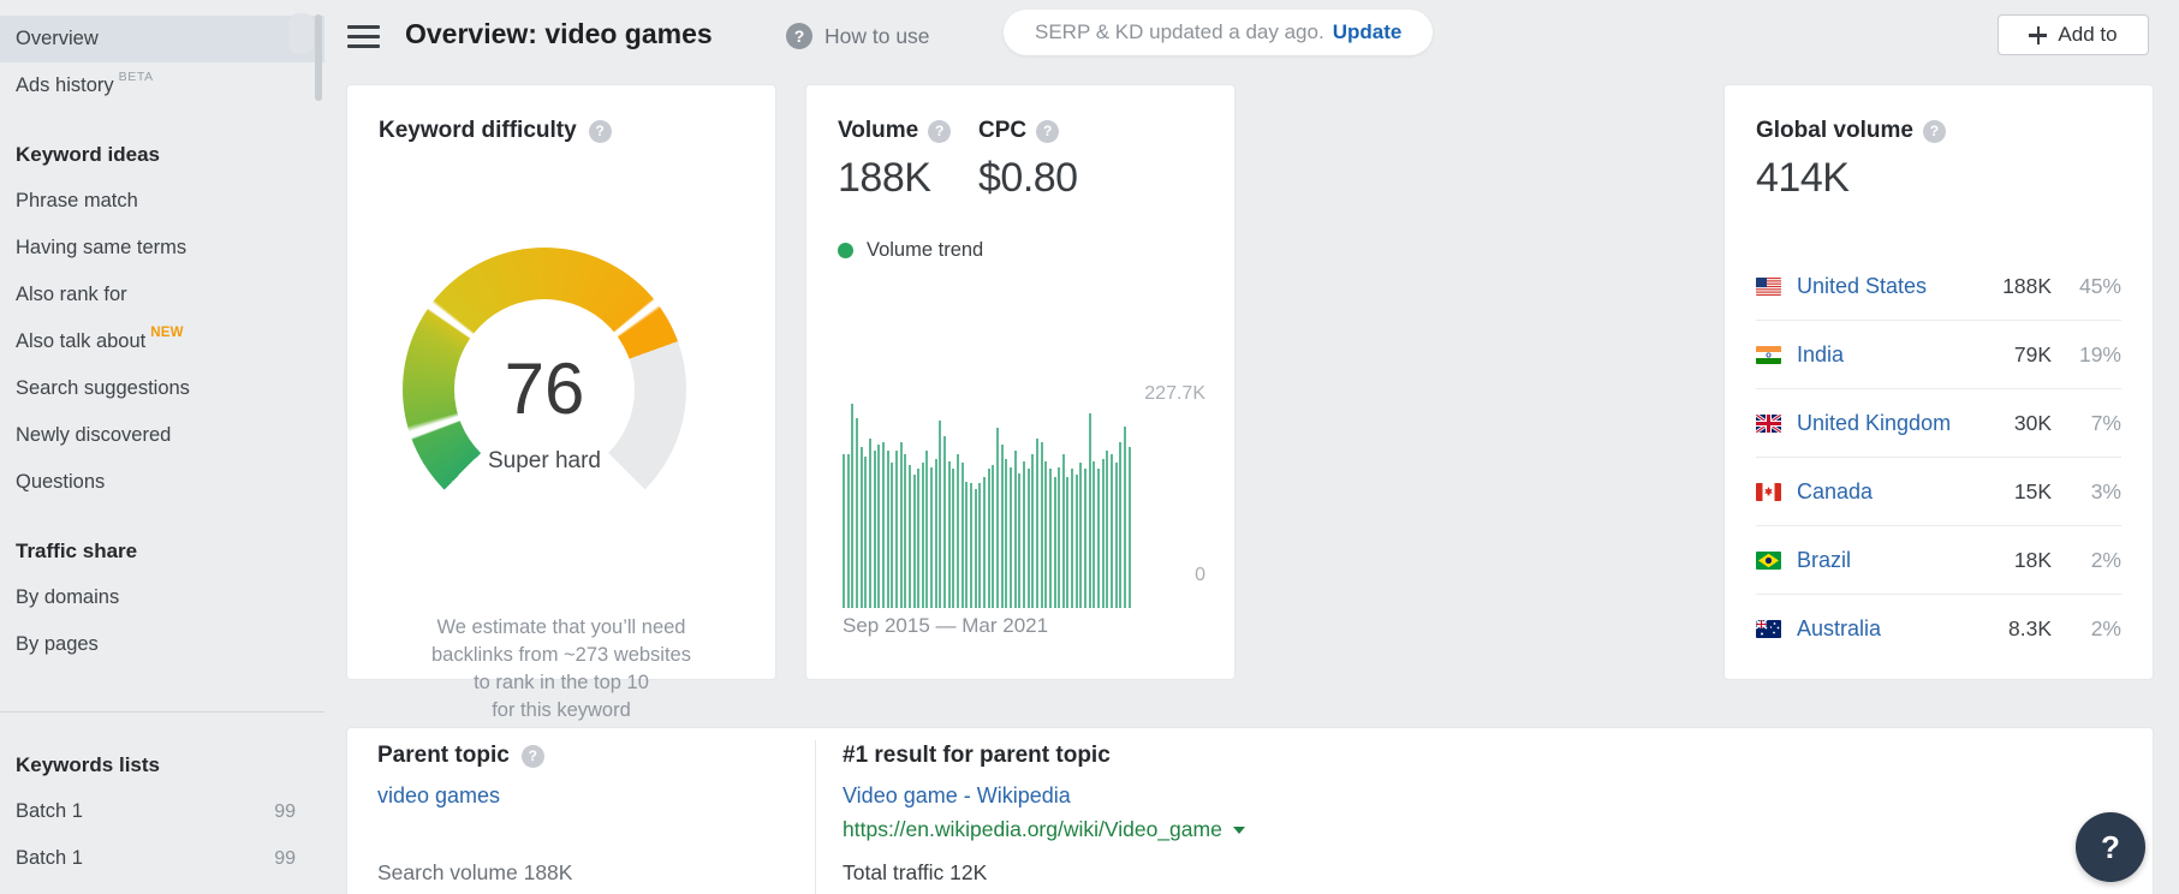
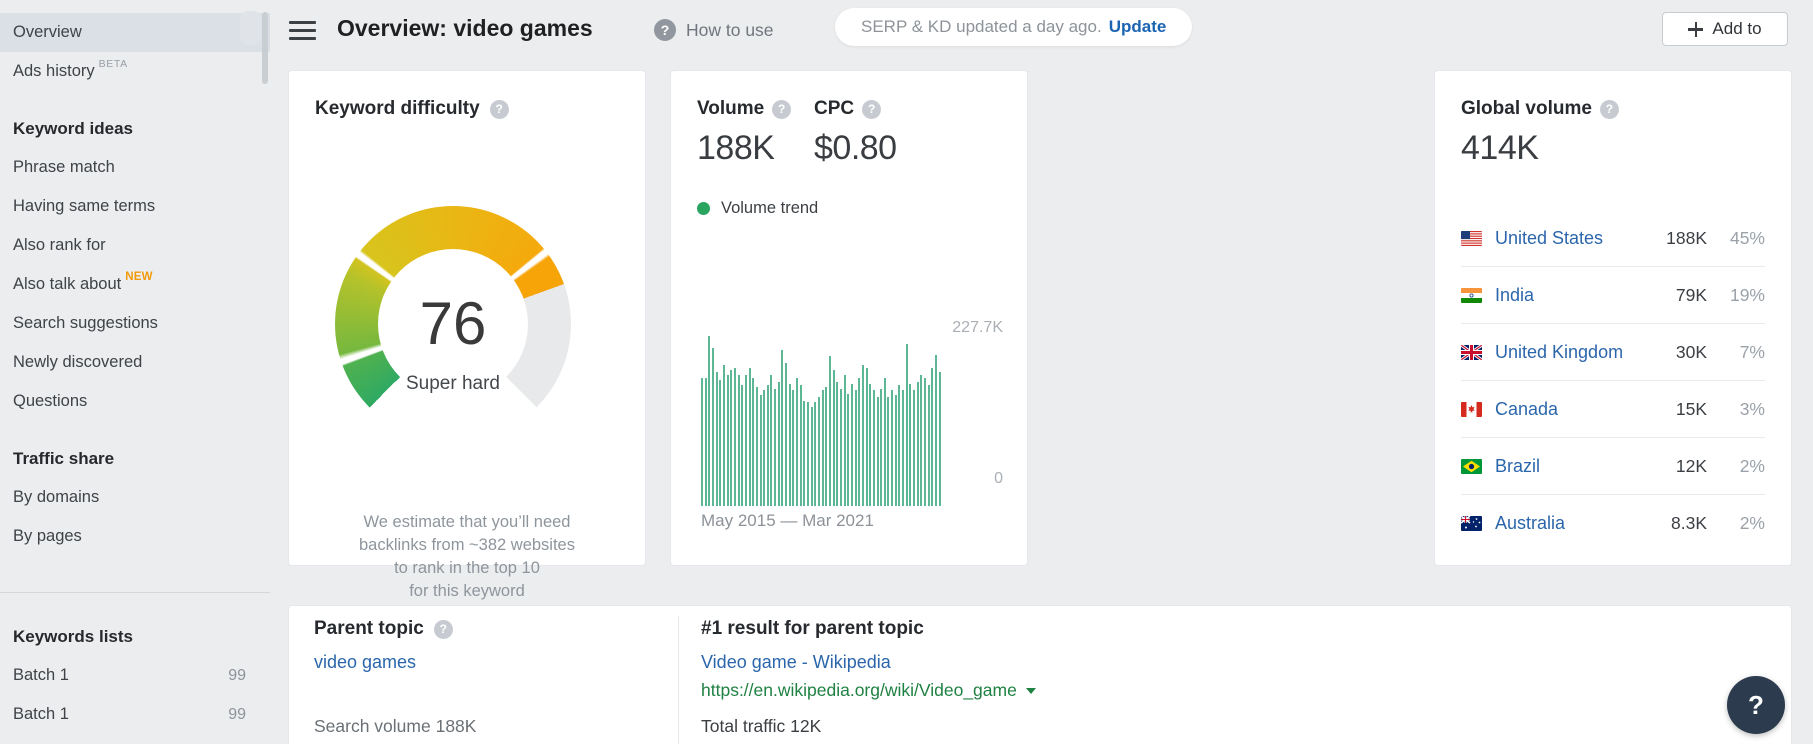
  Overview
  Ads history
  BETA
  Keyword ideas
  Phrase match
  Having same terms
  Also rank for
  Also talk about
  NEW
  Search suggestions
  Newly discovered
  Questions
  Traffic share
  By domains
  By pages
  Keywords lists
  Batch 1
  99
  Batch 1
  99
  Overview: video games
  How to use
  SERP & KD updated a day ago.
  Update
  Add to
  Keyword difficulty
  76
  Super hard
  We estimate that you’ll need
- backlinks from ~273 websites
+ backlinks from ~382 websites
  to rank in the top 10
  for this keyword
  Volume
  CPC
  188K
  $0.80
  Volume trend
  227.7K
  0
- Sep 2015 — Mar 2021
+ May 2015 — Mar 2021
  Global volume
  414K
  United States
  188K
  45%
  India
  79K
  19%
  United Kingdom
  30K
  7%
  Canada
  15K
  3%
  Brazil
- 18K
+ 12K
  2%
  Australia
  8.3K
  2%
  Parent topic
  video games
  Search volume 188K
  #1 result for parent topic
  Video game - Wikipedia
  https://en.wikipedia.org/wiki/Video_game
  Total traffic 12K
